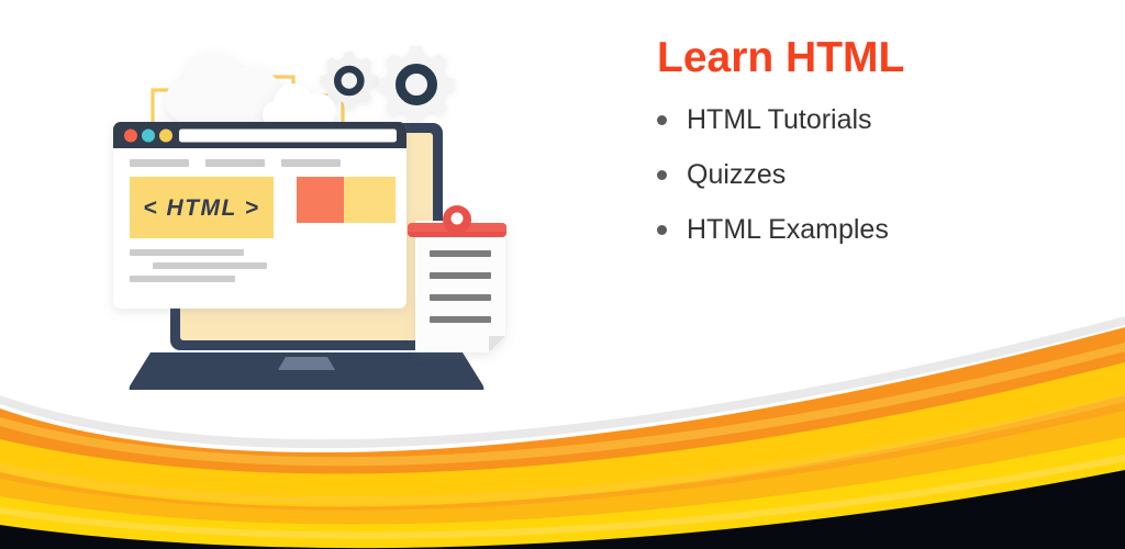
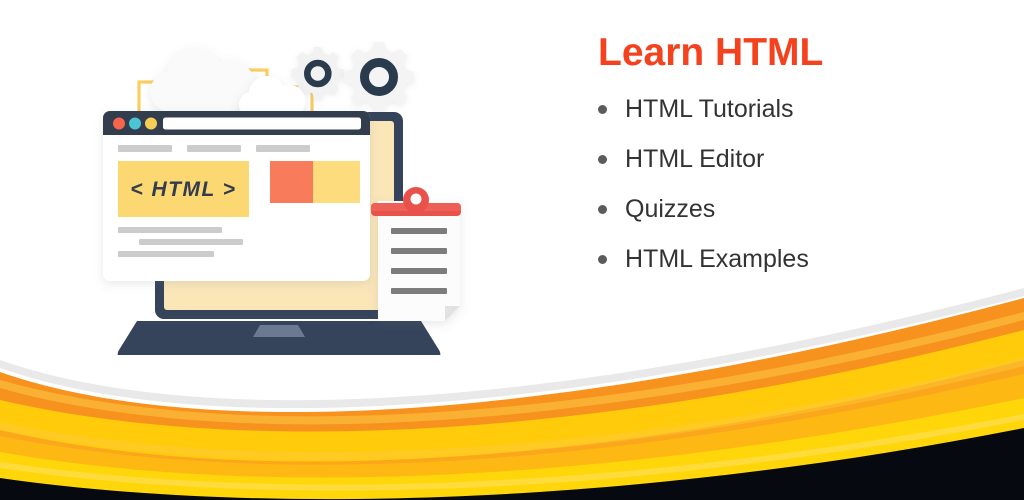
  < HTML >
  Learn HTML
  HTML Tutorials
+ HTML Editor
  Quizzes
  HTML Examples
